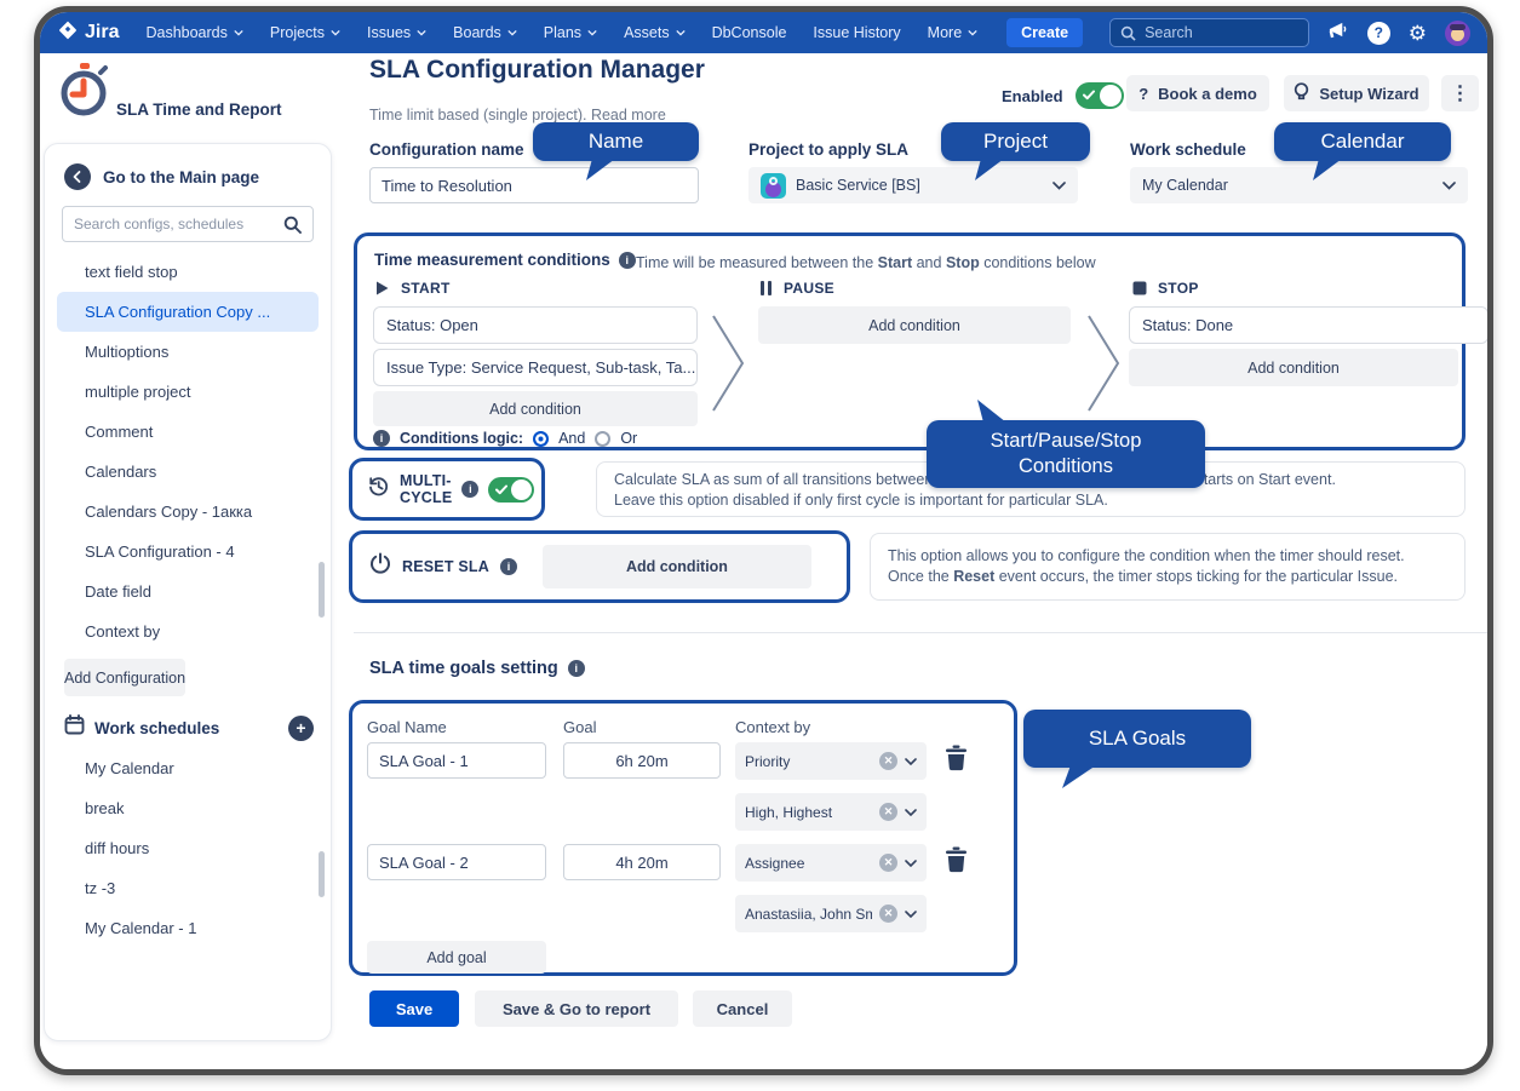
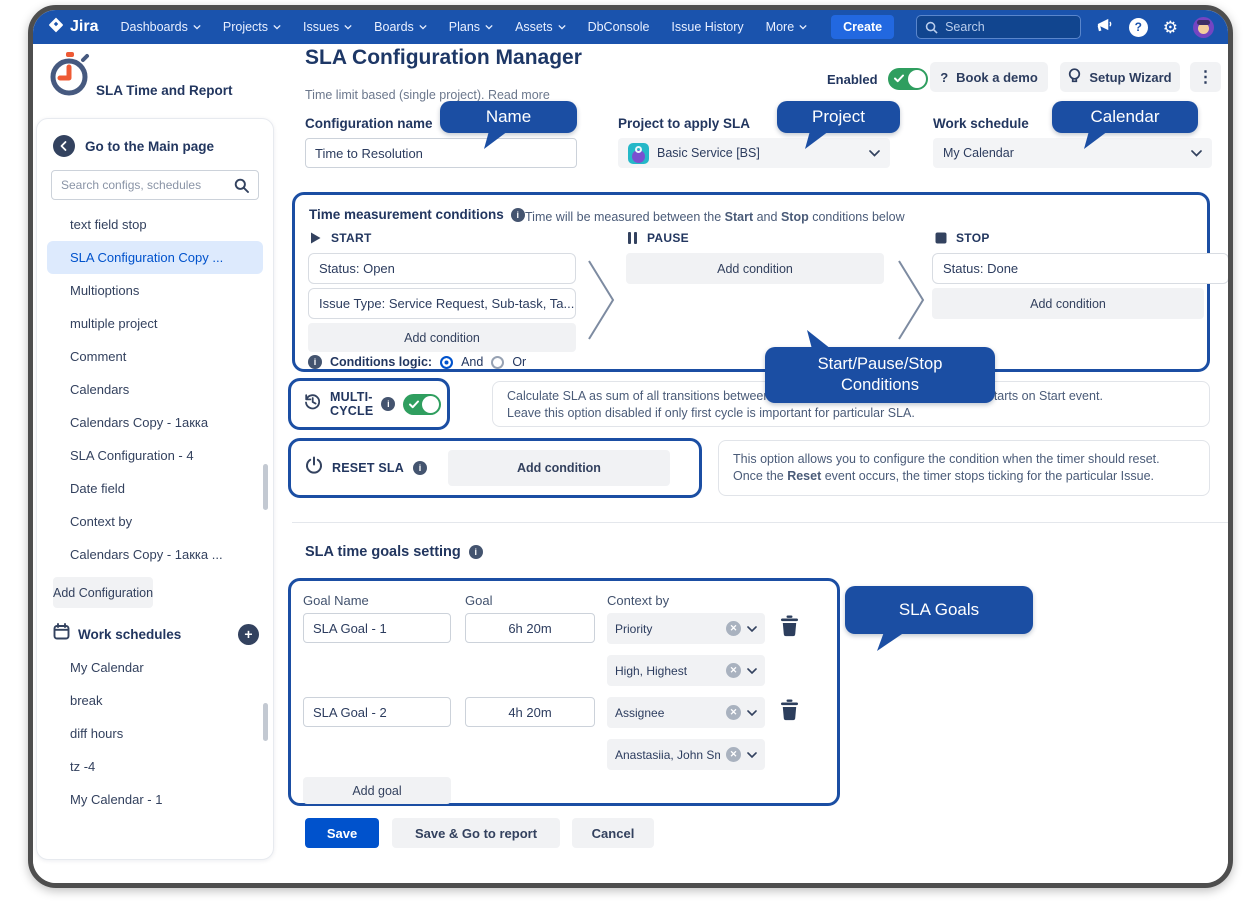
  Jira
  Dashboards
  Projects
  Issues
  Boards
  Plans
  Assets
  DbConsole
  Issue History
  More
  Create
  Search
  ?
  ⚙
  SLA Time and Report
  Go to the Main page
  Search configs, schedules
  text field stop
  SLA Configuration Copy ...
  Multioptions
  multiple project
  Comment
  Calendars
  Calendars Copy - 1акка
  SLA Configuration - 4
  Date field
  Context by
+ Calendars Copy - 1акка ...
  Add Configuration
  Work schedules
  +
  My Calendar
  break
  diff hours
- tz -3
+ tz -4
  My Calendar - 1
  SLA Configuration Manager
  Time limit based (single project). Read more
  Enabled
  ?
  Book a demo
  Setup Wizard
  ⋮
  Configuration name
  Time to Resolution
  Project to apply SLA
  Basic Service [BS]
  Work schedule
  My Calendar
  Name
  Project
  Calendar
  Time measurement conditions
  i
  Time will be measured between the Start and Stop conditions below
  START
  Status: Open
  Issue Type: Service Request, Sub-task, Ta...
  Add condition
  i
  Conditions logic:
  And
  Or
  PAUSE
  Add condition
  STOP
  Status: Done
  Add condition
  Start/Pause/Stop
  Conditions
  MULTI-CYCLE
  i
  Leave this option disabled if only first cycle is important for particular SLA.
  RESET SLA
  i
  Add condition
  This option allows you to configure the condition when the timer should reset.
  Once the Reset event occurs, the timer stops ticking for the particular Issue.
  SLA time goals setting
  i
  Goal Name
  Goal
  Context by
  SLA Goal - 1
  6h 20m
  Priority
  ✕
  High, Highest
  ✕
  SLA Goal - 2
  4h 20m
  Assignee
  ✕
  Anastasiia, John Sm
  ✕
  Add goal
  SLA Goals
  Save
  Save & Go to report
  Cancel
